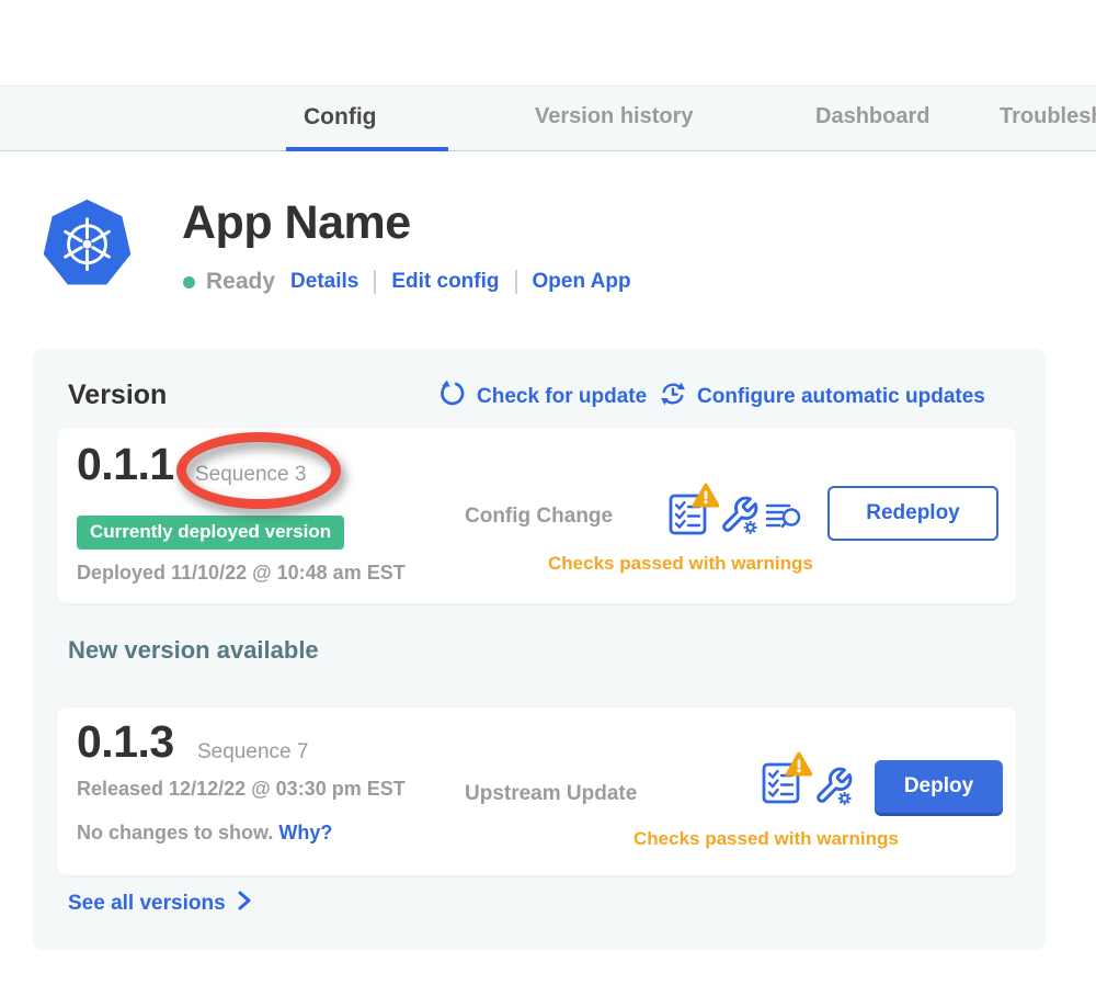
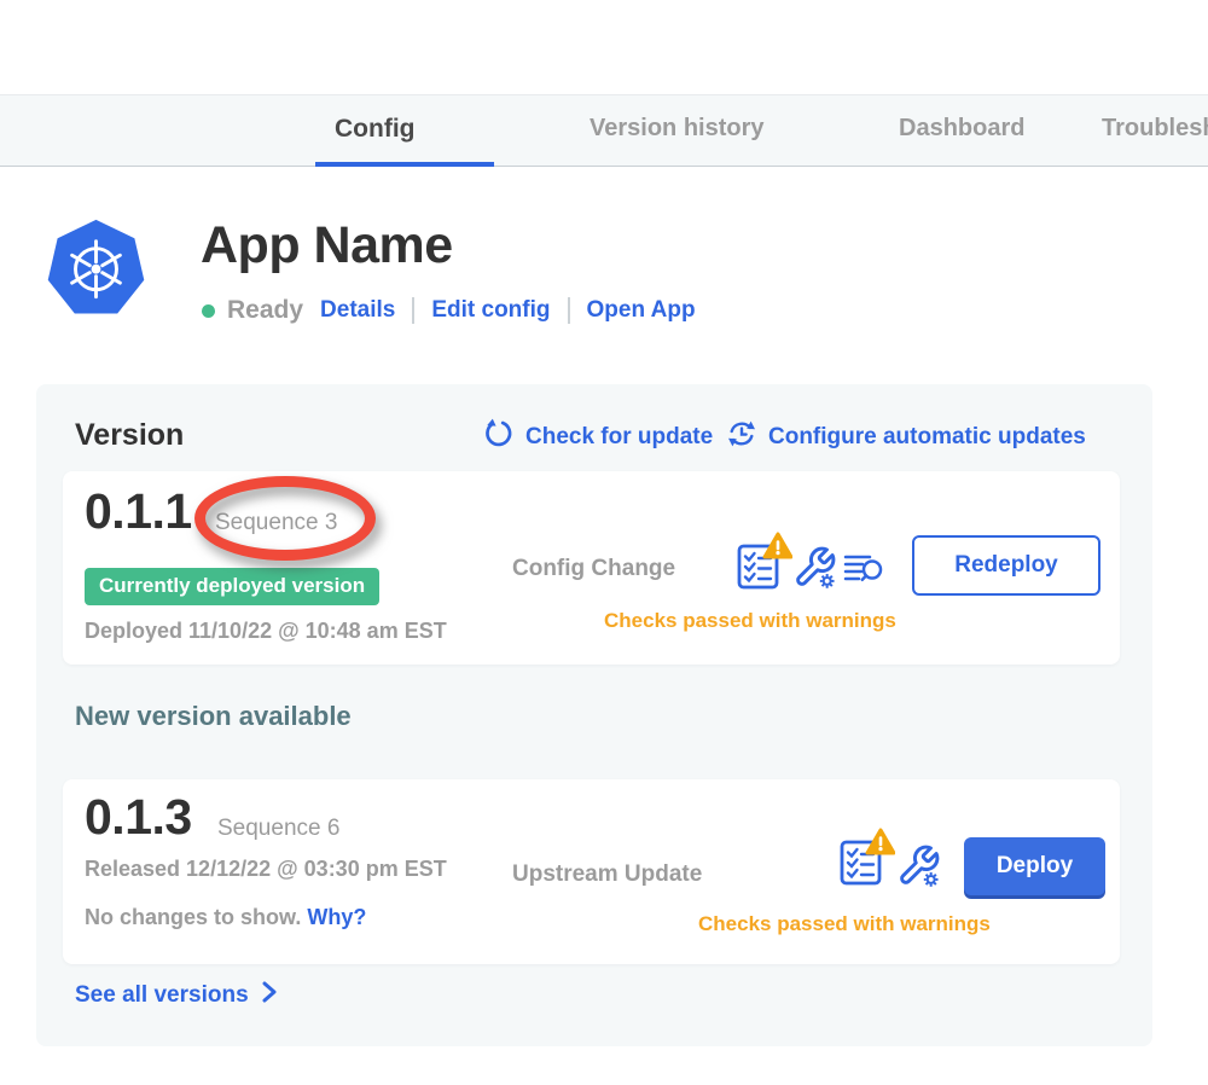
  Config
  Version history
  Dashboard
  App Name
  Ready
  Details
  Edit config
  Open App
  Version
  Check for update
  Configure automatic updates
  0.1.1
  Sequence 3
  Currently deployed version
  Deployed 11/10/22 @ 10:48 am EST
  Config Change
  Redeploy
  Checks passed with warnings
  New version available
  0.1.3
- Sequence 7
+ Sequence 6
  Released 12/12/22 @ 03:30 pm EST
  No changes to show. Why?
  Upstream Update
  Deploy
  Checks passed with warnings
  See all versions
